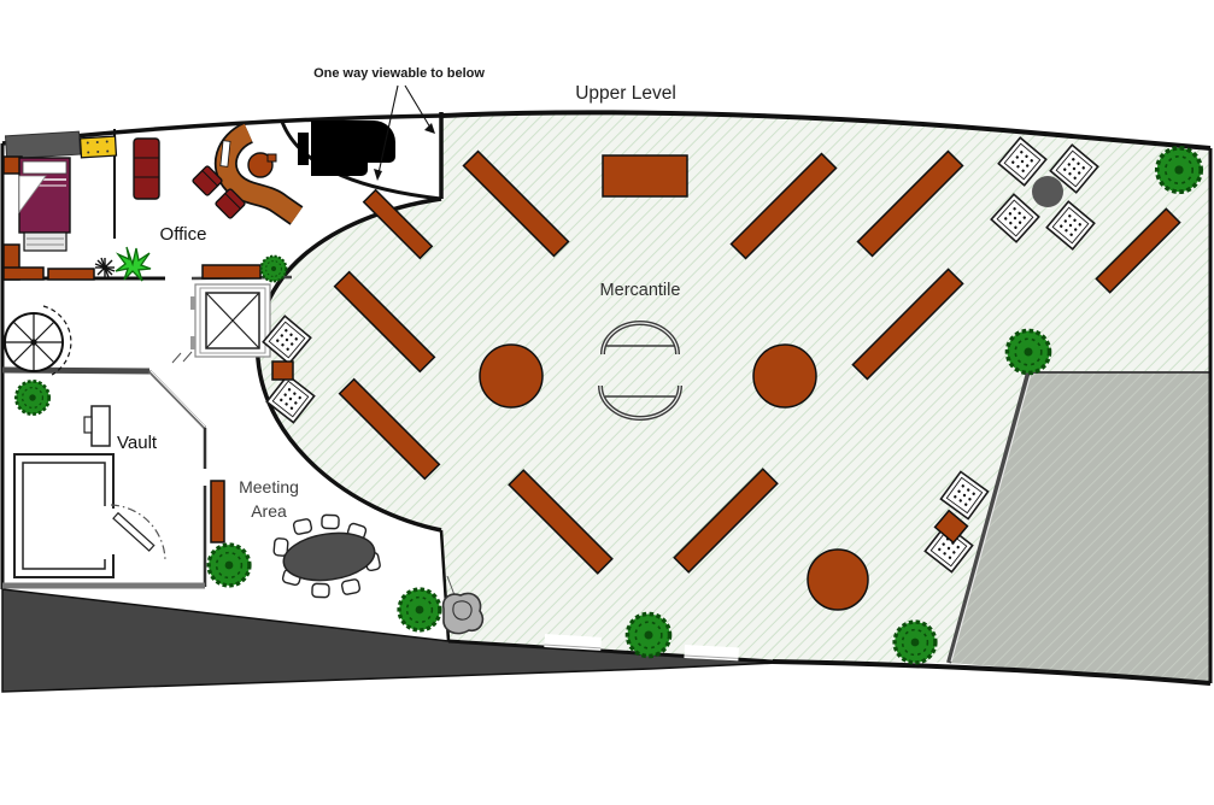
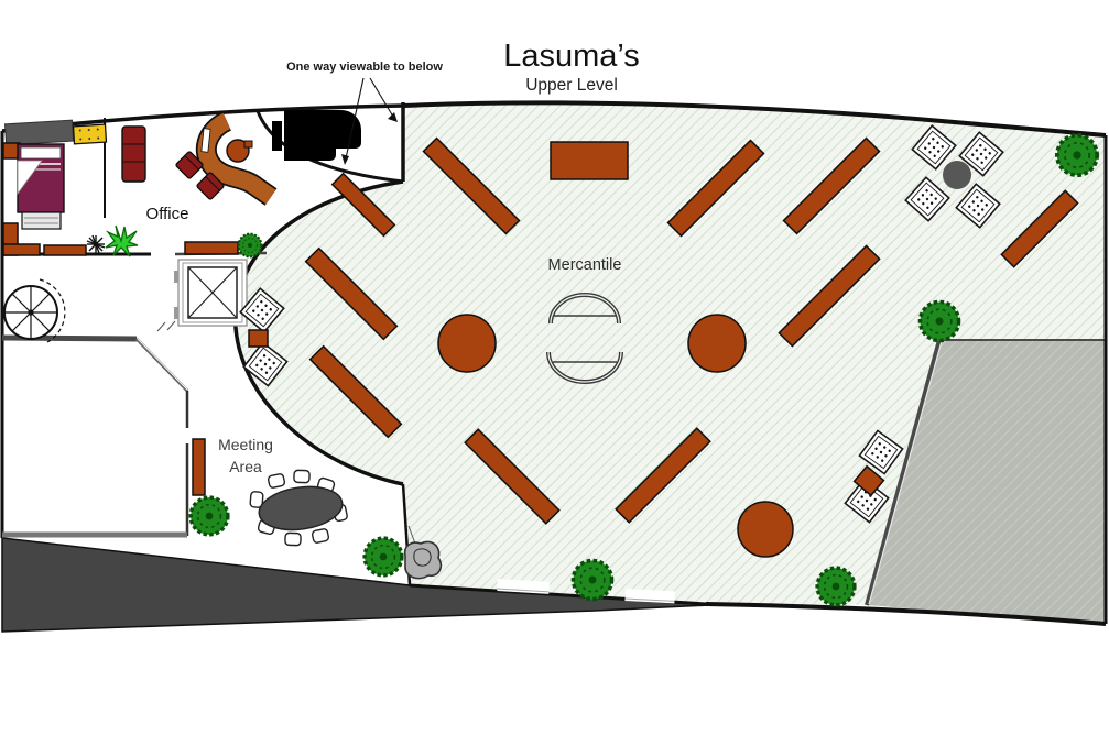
  Office
- Vault
  Meeting
  Area
  Mercantile
  One way viewable to below
+ Lasuma’s
  Upper Level
